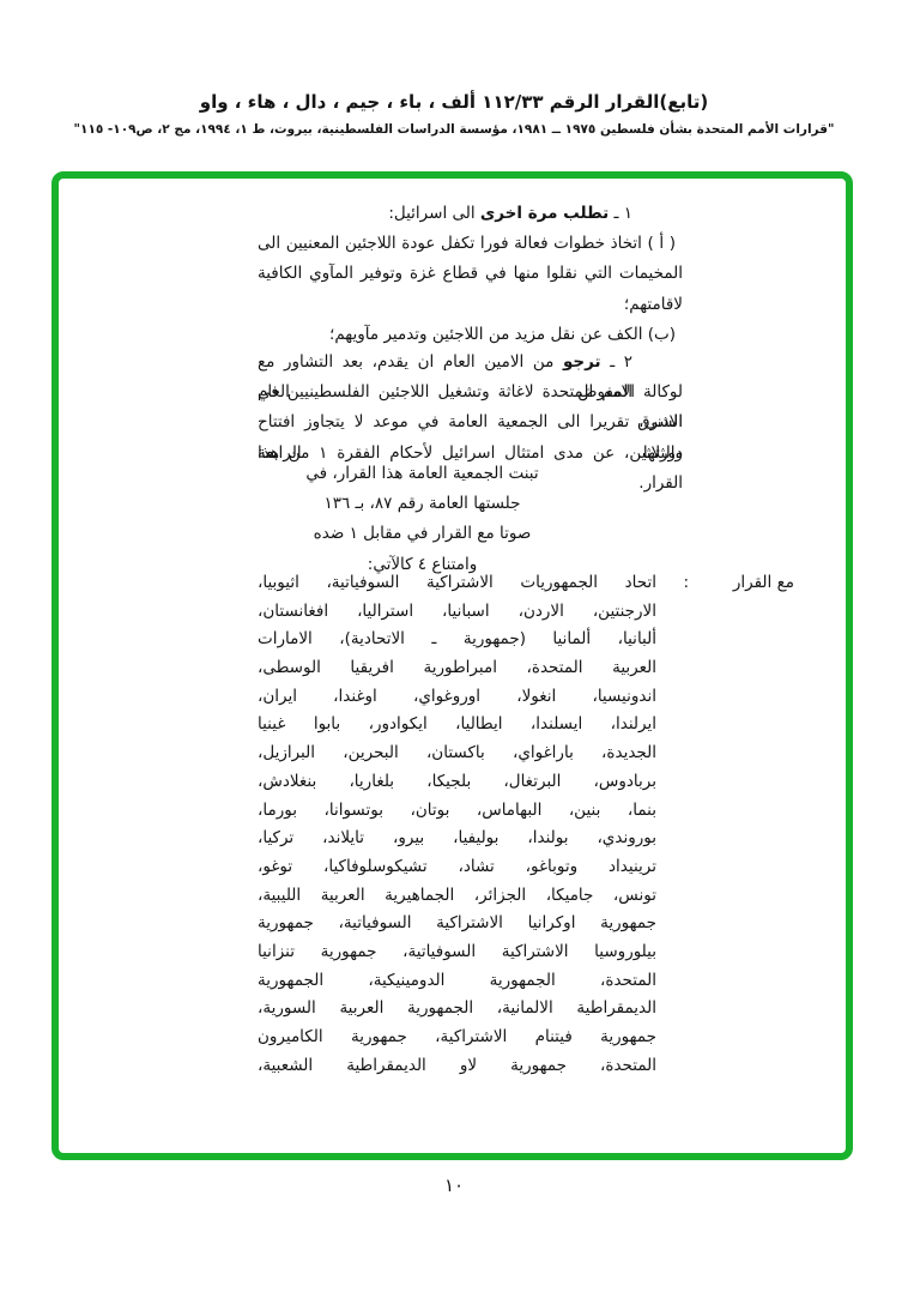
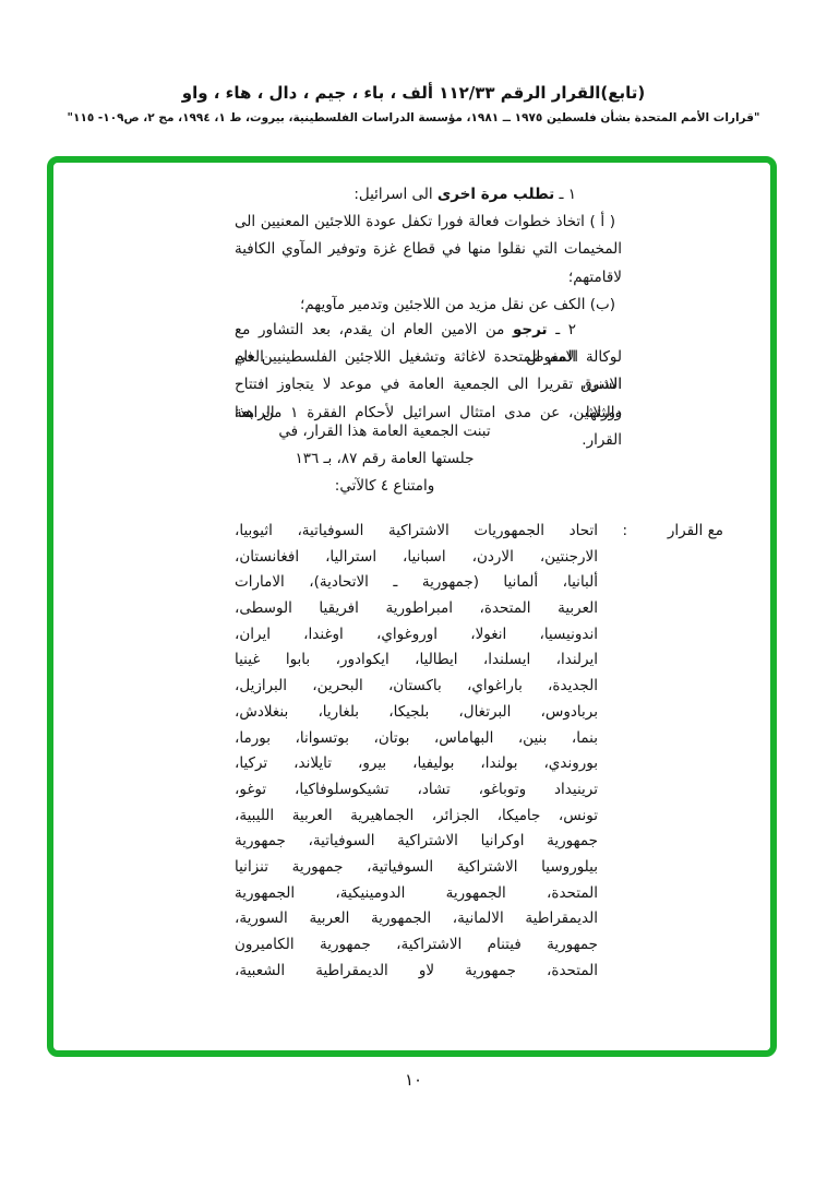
  (تابع)القرار الرقم ١١٢/٣٣ ألف ، باء ، جيم ، دال ، هاء ، واو
  "قرارات الأمم المتحدة بشأن فلسطين ١٩٧٥ ــ ١٩٨١، مؤسسة الدراسات الفلسطينية، بيروت، ط ١، ١٩٩٤، مج ٢، ص١٠٩- ١١٥"
  ١ ـ تطلب مرة اخرى الى اسرائيل:
  ( أ ) اتخاذ خطوات فعالة فورا تكفل عودة اللاجئين المعنيين الى
  المخيمات التي نقلوا منها في قطاع غزة وتوفير المآوي الكافية
  لاقامتهم؛
  (ب) الكف عن نقل مزيد من اللاجئين وتدمير مآويهم؛
  ٢ ـ ترجو من الامين العام ان يقدم، بعد التشاور مع المفوض العام
  لوكالة الامم المتحدة لاغاثة وتشغيل اللاجئين الفلسطينيين في الشرق
  الادنى، تقريرا الى الجمعية العامة في موعد لا يتجاوز افتتاح دورتها الرابعة
  والثلاثين، عن مدى امتثال اسرائيل لأحكام الفقرة ١ من هذا القرار.
  تبنت الجمعية العامة هذا القرار، في
  جلستها العامة رقم ٨٧، بـ ١٣٦
- صوتا مع القرار في مقابل ١ ضده
  وامتناع ٤ كالآتي:
  مع القرار
  :
  اتحاد الجمهوريات الاشتراكية السوفياتية، اثيوبيا،
  الارجنتين، الاردن، اسبانيا، استراليا، افغانستان،
  ألبانيا، ألمانيا (جمهورية ـ الاتحادية)، الامارات
  العربية المتحدة، امبراطورية افريقيا الوسطى،
  اندونيسيا، انغولا، اوروغواي، اوغندا، ايران،
  ايرلندا، ايسلندا، ايطاليا، ايكوادور، بابوا غينيا
  الجديدة، باراغواي، باكستان، البحرين، البرازيل،
  بربادوس، البرتغال، بلجيكا، بلغاريا، بنغلادش،
  بنما، بنين، البهاماس، بوتان، بوتسوانا، بورما،
  بوروندي، بولندا، بوليفيا، بيرو، تايلاند، تركيا،
  ترينيداد وتوباغو، تشاد، تشيكوسلوفاكيا، توغو،
  تونس، جاميكا، الجزائر، الجماهيرية العربية الليبية،
  جمهورية اوكرانيا الاشتراكية السوفياتية، جمهورية
  بيلوروسيا الاشتراكية السوفياتية، جمهورية تنزانيا
  المتحدة، الجمهورية الدومينيكية، الجمهورية
  الديمقراطية الالمانية، الجمهورية العربية السورية،
  جمهورية فيتنام الاشتراكية، جمهورية الكاميرون
  المتحدة، جمهورية لاو الديمقراطية الشعبية،
  ١٠
